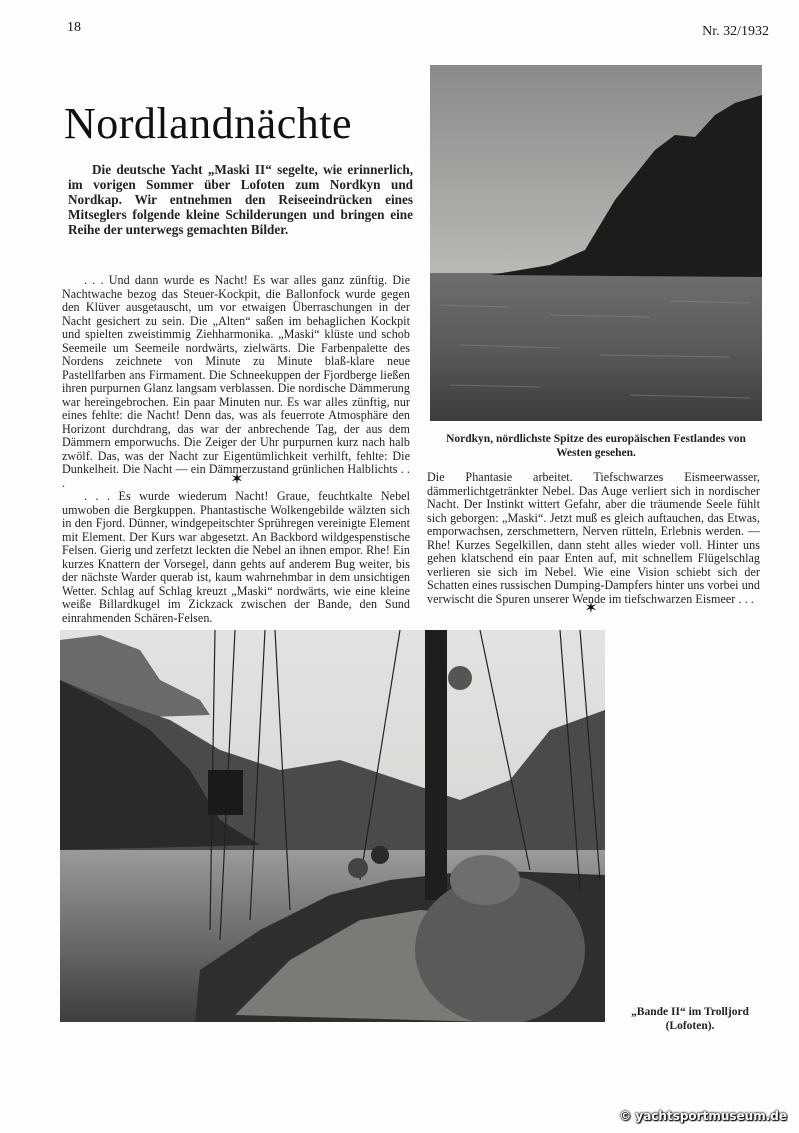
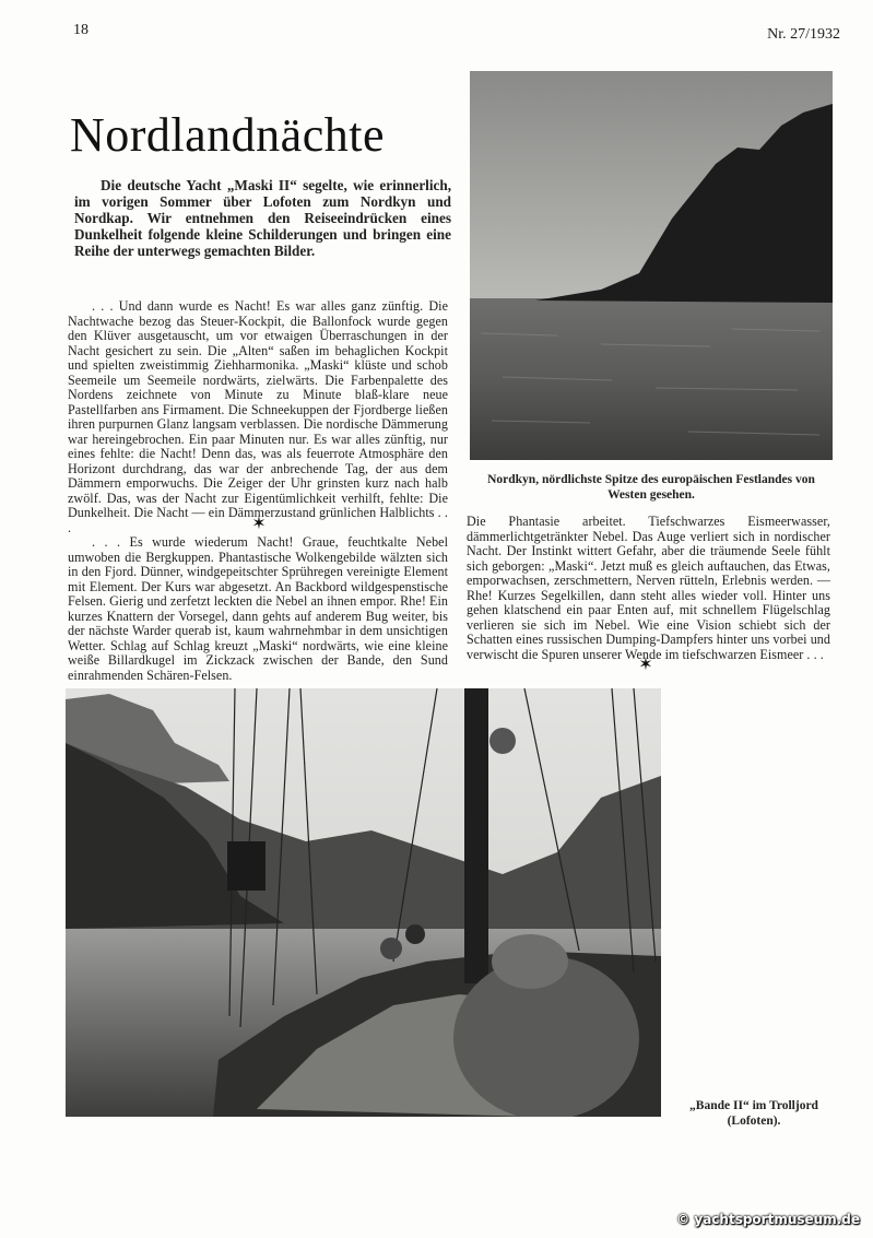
  18
- Nr. 32/1932
+ Nr. 27/1932
  Nordlandnächte
- Die deutsche Yacht „Maski II“ segelte, wie erinnerlich, im vorigen Sommer über Lofoten zum Nordkyn und Nordkap. Wir entnehmen den Reiseeindrücken eines Mitseglers folgende kleine Schilderungen und bringen eine Reihe der unterwegs gemachten Bilder.
+ Die deutsche Yacht „Maski II“ segelte, wie erinnerlich, im vorigen Sommer über Lofoten zum Nordkyn und Nordkap. Wir entnehmen den Reiseeindrücken eines Dunkelheit folgende kleine Schilderungen und bringen eine Reihe der unterwegs gemachten Bilder.
- . . . Und dann wurde es Nacht! Es war alles ganz zünftig. Die Nachtwache bezog das Steuer-Kockpit, die Ballonfock wurde gegen den Klüver ausgetauscht, um vor etwaigen Überraschungen in der Nacht gesichert zu sein. Die „Alten“ saßen im behaglichen Kockpit und spielten zweistimmig Ziehharmonika. „Maski“ klüste und schob Seemeile um Seemeile nordwärts, zielwärts. Die Farbenpalette des Nordens zeichnete von Minute zu Minute blaß-klare neue Pastellfarben ans Firmament. Die Schneekuppen der Fjordberge ließen ihren purpurnen Glanz langsam verblassen. Die nordische Dämmerung war hereingebrochen. Ein paar Minuten nur. Es war alles zünftig, nur eines fehlte: die Nacht! Denn das, was als feuerrote Atmosphäre den Horizont durchdrang, das war der anbrechende Tag, der aus dem Dämmern emporwuchs. Die Zeiger der Uhr purpurnen kurz nach halb zwölf. Das, was der Nacht zur Eigentümlichkeit verhilft, fehlte: Die Dunkelheit. Die Nacht — ein Dämmerzustand grünlichen Halblichts . . .
+ . . . Und dann wurde es Nacht! Es war alles ganz zünftig. Die Nachtwache bezog das Steuer-Kockpit, die Ballonfock wurde gegen den Klüver ausgetauscht, um vor etwaigen Überraschungen in der Nacht gesichert zu sein. Die „Alten“ saßen im behaglichen Kockpit und spielten zweistimmig Ziehharmonika. „Maski“ klüste und schob Seemeile um Seemeile nordwärts, zielwärts. Die Farbenpalette des Nordens zeichnete von Minute zu Minute blaß-klare neue Pastellfarben ans Firmament. Die Schneekuppen der Fjordberge ließen ihren purpurnen Glanz langsam verblassen. Die nordische Dämmerung war hereingebrochen. Ein paar Minuten nur. Es war alles zünftig, nur eines fehlte: die Nacht! Denn das, was als feuerrote Atmosphäre den Horizont durchdrang, das war der anbrechende Tag, der aus dem Dämmern emporwuchs. Die Zeiger der Uhr grinsten kurz nach halb zwölf. Das, was der Nacht zur Eigentümlichkeit verhilft, fehlte: Die Dunkelheit. Die Nacht — ein Dämmerzustand grünlichen Halblichts . . .
  ✶
  . . . Es wurde wiederum Nacht! Graue, feuchtkalte Nebel umwoben die Bergkuppen. Phantastische Wolkengebilde wälzten sich in den Fjord. Dünner, windgepeitschter Sprühregen vereinigte Element mit Element. Der Kurs war abgesetzt. An Backbord wildgespenstische Felsen. Gierig und zerfetzt leckten die Nebel an ihnen empor. Rhe! Ein kurzes Knattern der Vorsegel, dann gehts auf anderem Bug weiter, bis der nächste Warder querab ist, kaum wahrnehmbar in dem unsichtigen Wetter. Schlag auf Schlag kreuzt „Maski“ nordwärts, wie eine kleine weiße Billardkugel im Zickzack zwischen der Bande, den Sund einrahmenden Schären-Felsen.
  Die Phantasie arbeitet. Tiefschwarzes Eismeerwasser, dämmerlichtgetränkter Nebel. Das Auge verliert sich in nordischer Nacht. Der Instinkt wittert Gefahr, aber die träumende Seele fühlt sich geborgen: „Maski“. Jetzt muß es gleich auftauchen, das Etwas, emporwachsen, zerschmettern, Nerven rütteln, Erlebnis werden. — Rhe! Kurzes Segelkillen, dann steht alles wieder voll. Hinter uns gehen klatschend ein paar Enten auf, mit schnellem Flügelschlag verlieren sie sich im Nebel. Wie eine Vision schiebt sich der Schatten eines russischen Dumping-Dampfers hinter uns vorbei und verwischt die Spuren unserer Wende im tiefschwarzen Eismeer . . .
  ✶
  Nordkyn, nördlichste Spitze des europäischen Festlandes von Westen gesehen.
  „Bande II“ im Trolljord (Lofoten).
  © yachtsportmuseum.de
